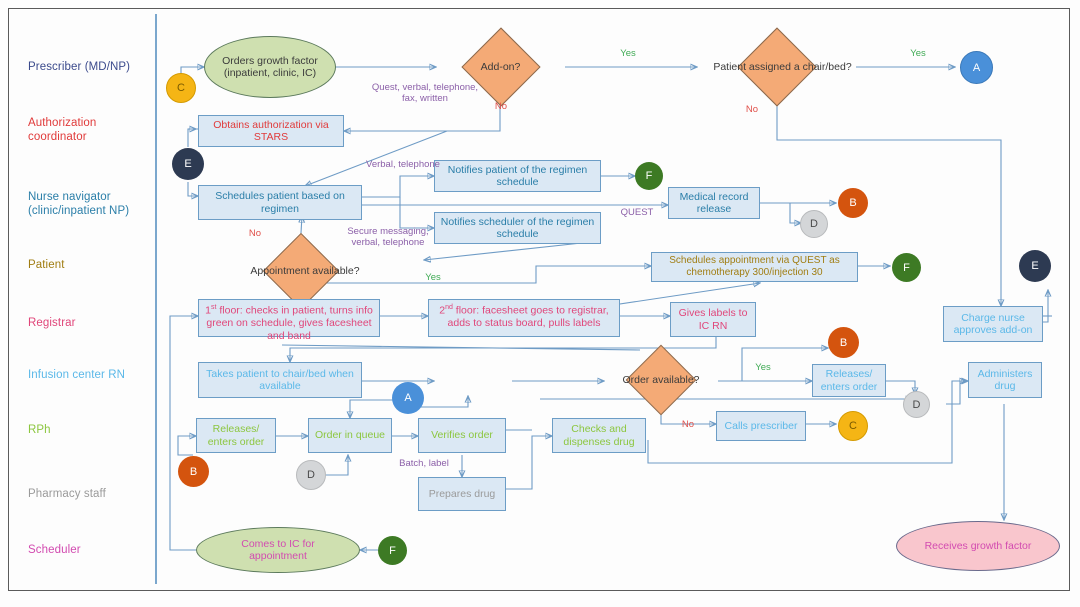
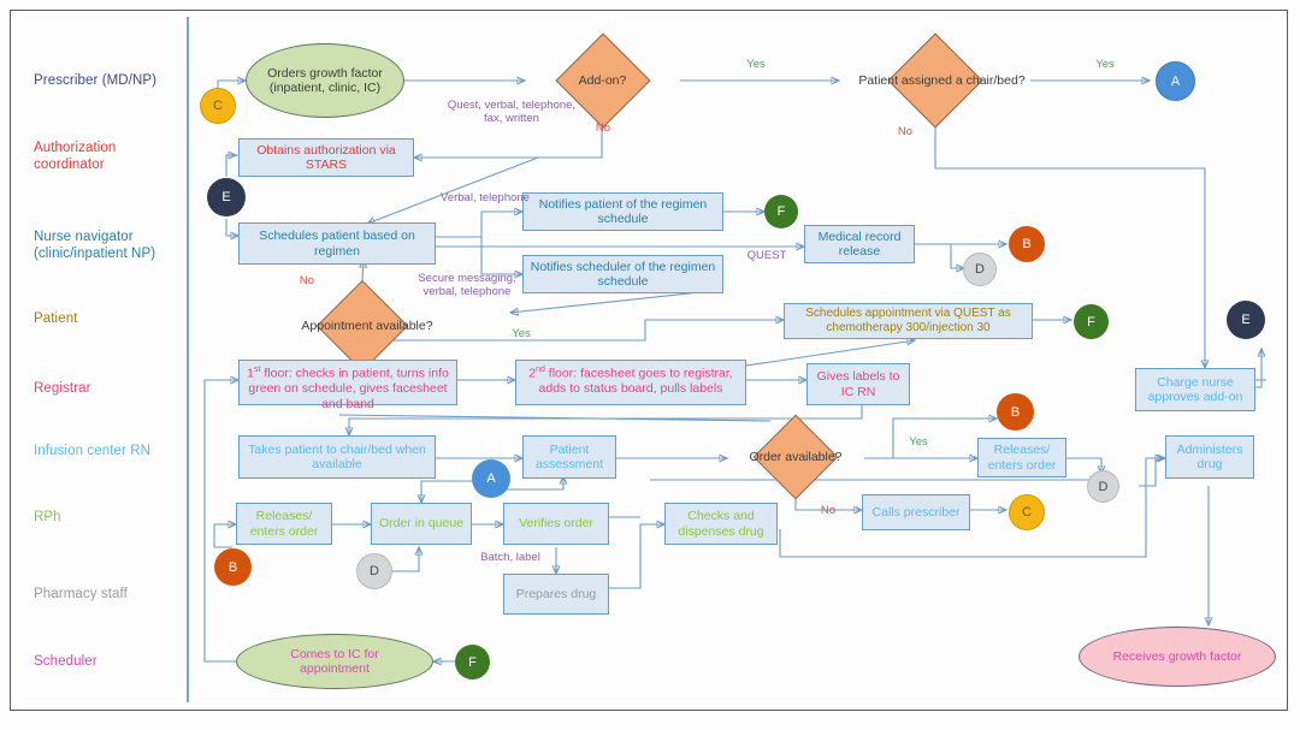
  Prescriber (MD/NP)
  Authorization
  coordinator
  Nurse navigator
  (clinic/inpatient NP)
  Patient
  Registrar
  Infusion center RN
  RPh
  Pharmacy staff
  Scheduler
  C
  Orders growth factor (inpatient, clinic, IC)
  Add-on?
  Patient assigned a chair/bed?
  A
  Quest, verbal, telephone,
  fax, written
  Yes
  No
  Yes
  No
  Obtains authorization via STARS
  E
  Schedules patient based on regimen
  Notifies patient of the regimen schedule
  Notifies scheduler of the regimen schedule
  F
  Medical record release
  B
  D
  Verbal, telephone
  Secure messaging,
  verbal, telephone
  QUEST
  Appointment available?
  Schedules appointment via QUEST as chemotherapy 300/injection 30
  F
  E
  No
  Yes
  1 floor: checks in patient, turns info green on schedule, gives facesheet and band
  2 floor: facesheet goes to registrar, adds to status board, pulls labels
  Gives labels to IC RN
  B
  Charge nurse approves add-on
  Takes patient to chair/bed when available
  A
+ Patient assessment
  Order available?
  Releases/ enters order
  D
  Administers drug
  Calls prescriber
  C
  Yes
  No
  B
  Releases/ enters order
  Order in queue
  D
  Verifies order
  Checks and dispenses drug
  Batch, label
  Prepares drug
  Comes to IC for appointment
  F
  Receives growth factor
